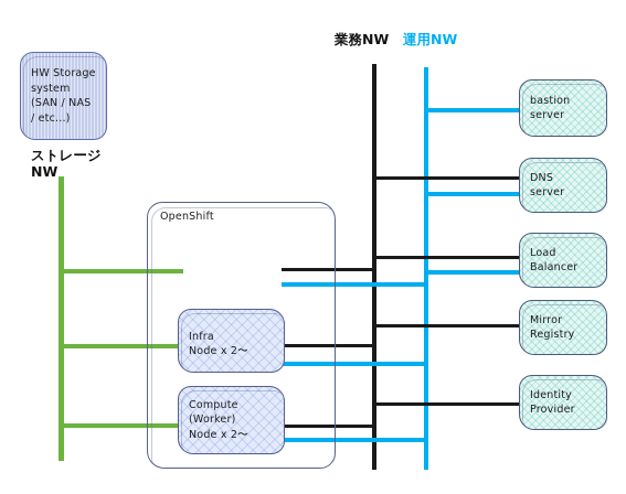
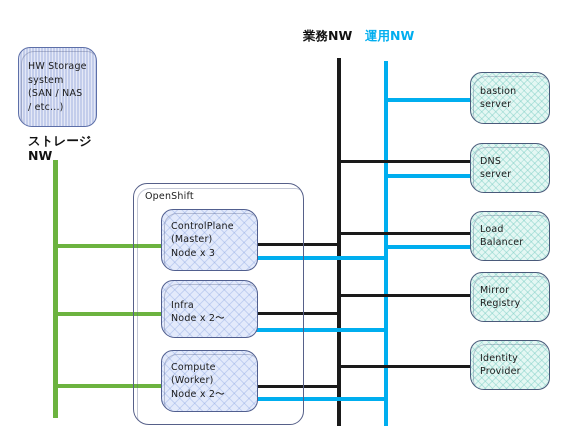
  業務NW
  運用NW
  ストレージ
  NW
  HW Storage
  system
  (SAN / NAS
  / etc...)
  OpenShift
+ ControlPlane
+ (Master)
+ Node x 3
  Infra
  Node x 2〜
  Compute
  (Worker)
  Node x 2〜
  bastion
  server
  DNS
  server
  Load
  Balancer
  Mirror
  Registry
  Identity
  Provider
